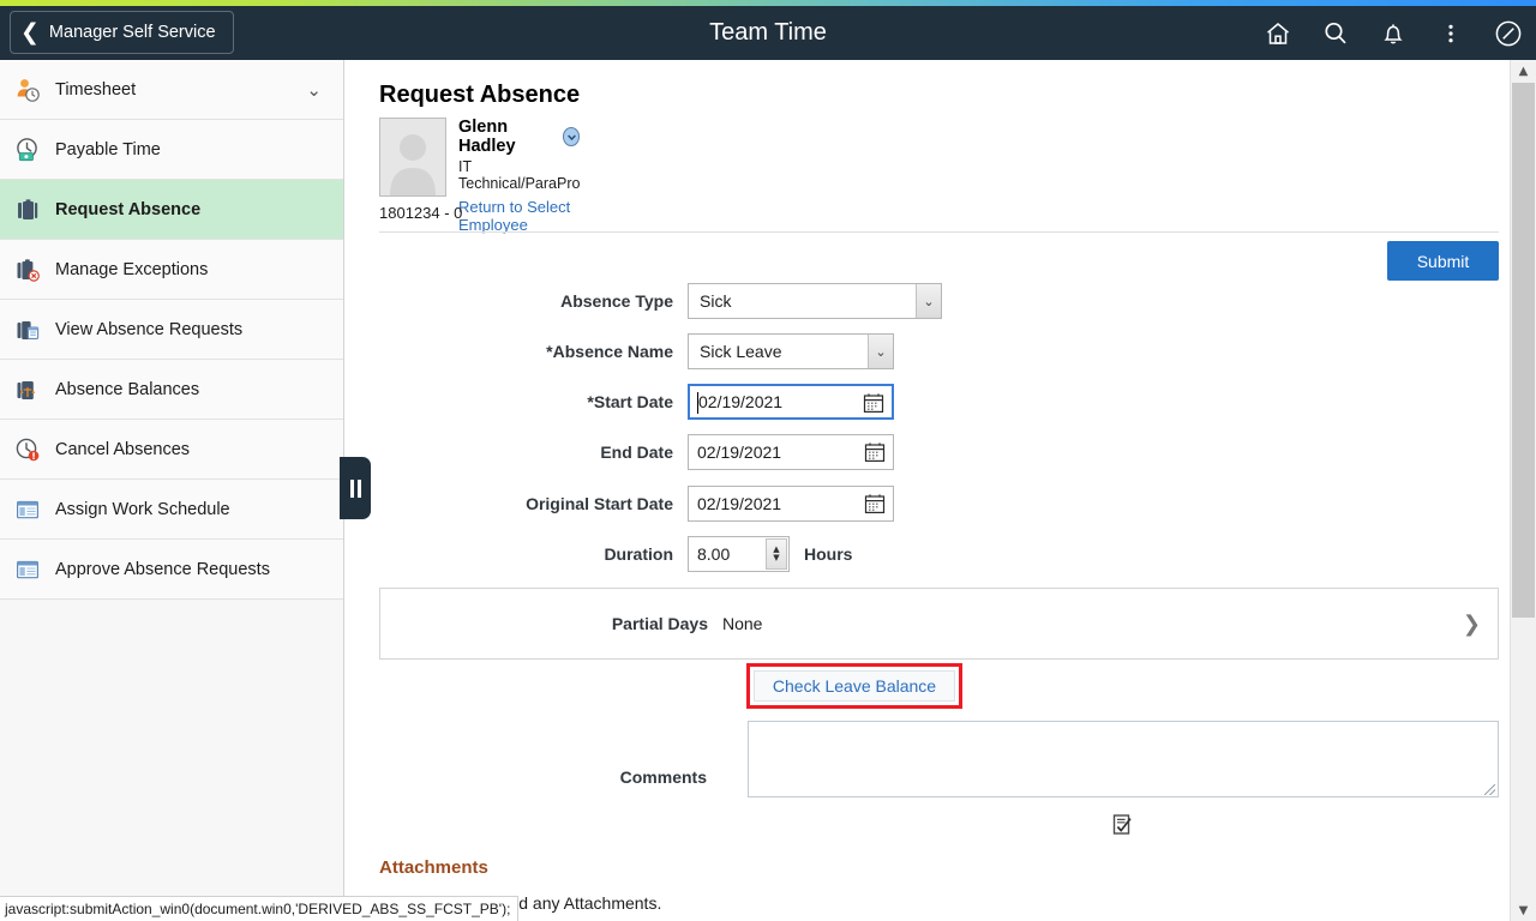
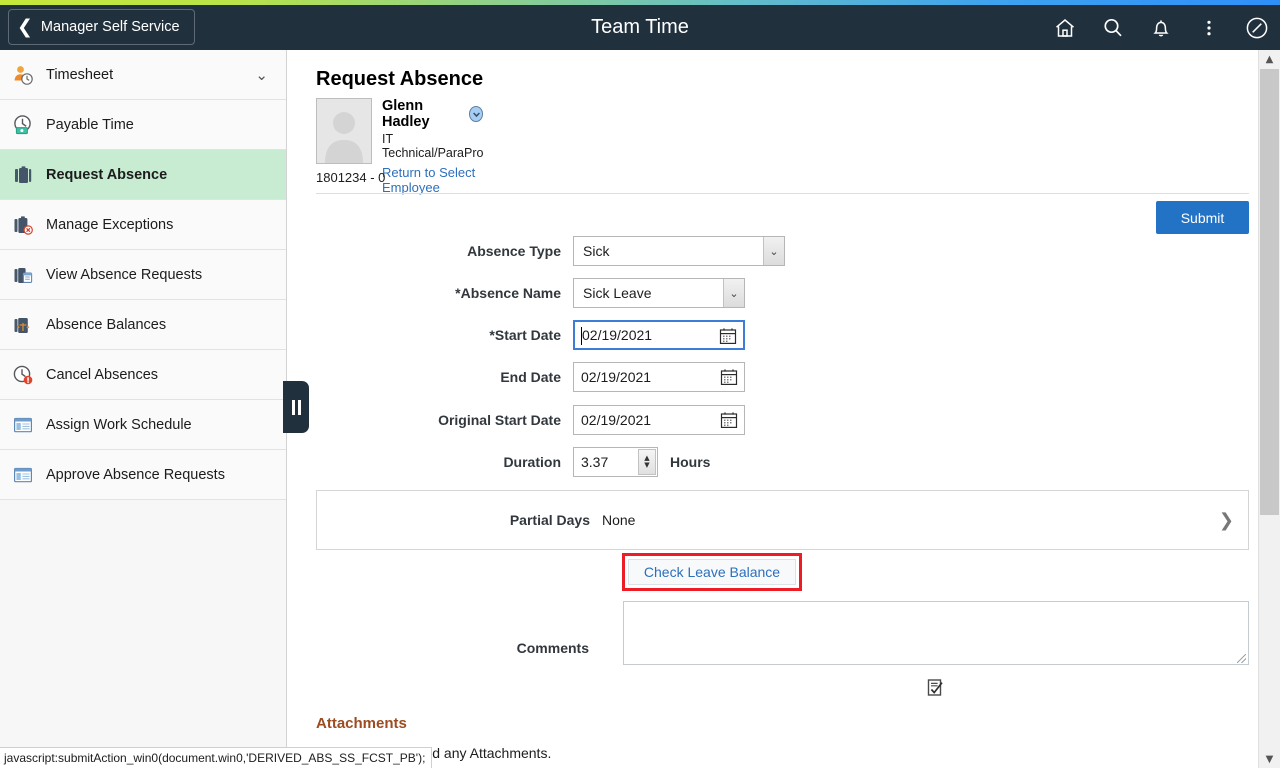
  ❮
  Manager Self Service
  Team Time
  Timesheet
  ⌄
  Payable Time
  Request Absence
  Manage Exceptions
  View Absence Requests
  Absence Balances
  Cancel Absences
  Assign Work Schedule
  Approve Absence Requests
  Request Absence
  Glenn Hadley
  IT Technical/ParaPro
  Return to Select Employee
  1801234 - 0
  Submit
  Absence Type
  Sick
  ⌄
  *Absence Name
  Sick Leave
  ⌄
  *Start Date
  02/19/2021
  End Date
  02/19/2021
  Original Start Date
  02/19/2021
  Duration
- 8.00
+ 3.37
  ▲
  ▼
  Hours
  Partial Days
  None
  ❯
  Check Leave Balance
  Comments
  Attachments
  ▲
  ▼
  javascript:submitAction_win0(document.win0,'DERIVED_ABS_SS_FCST_PB');
